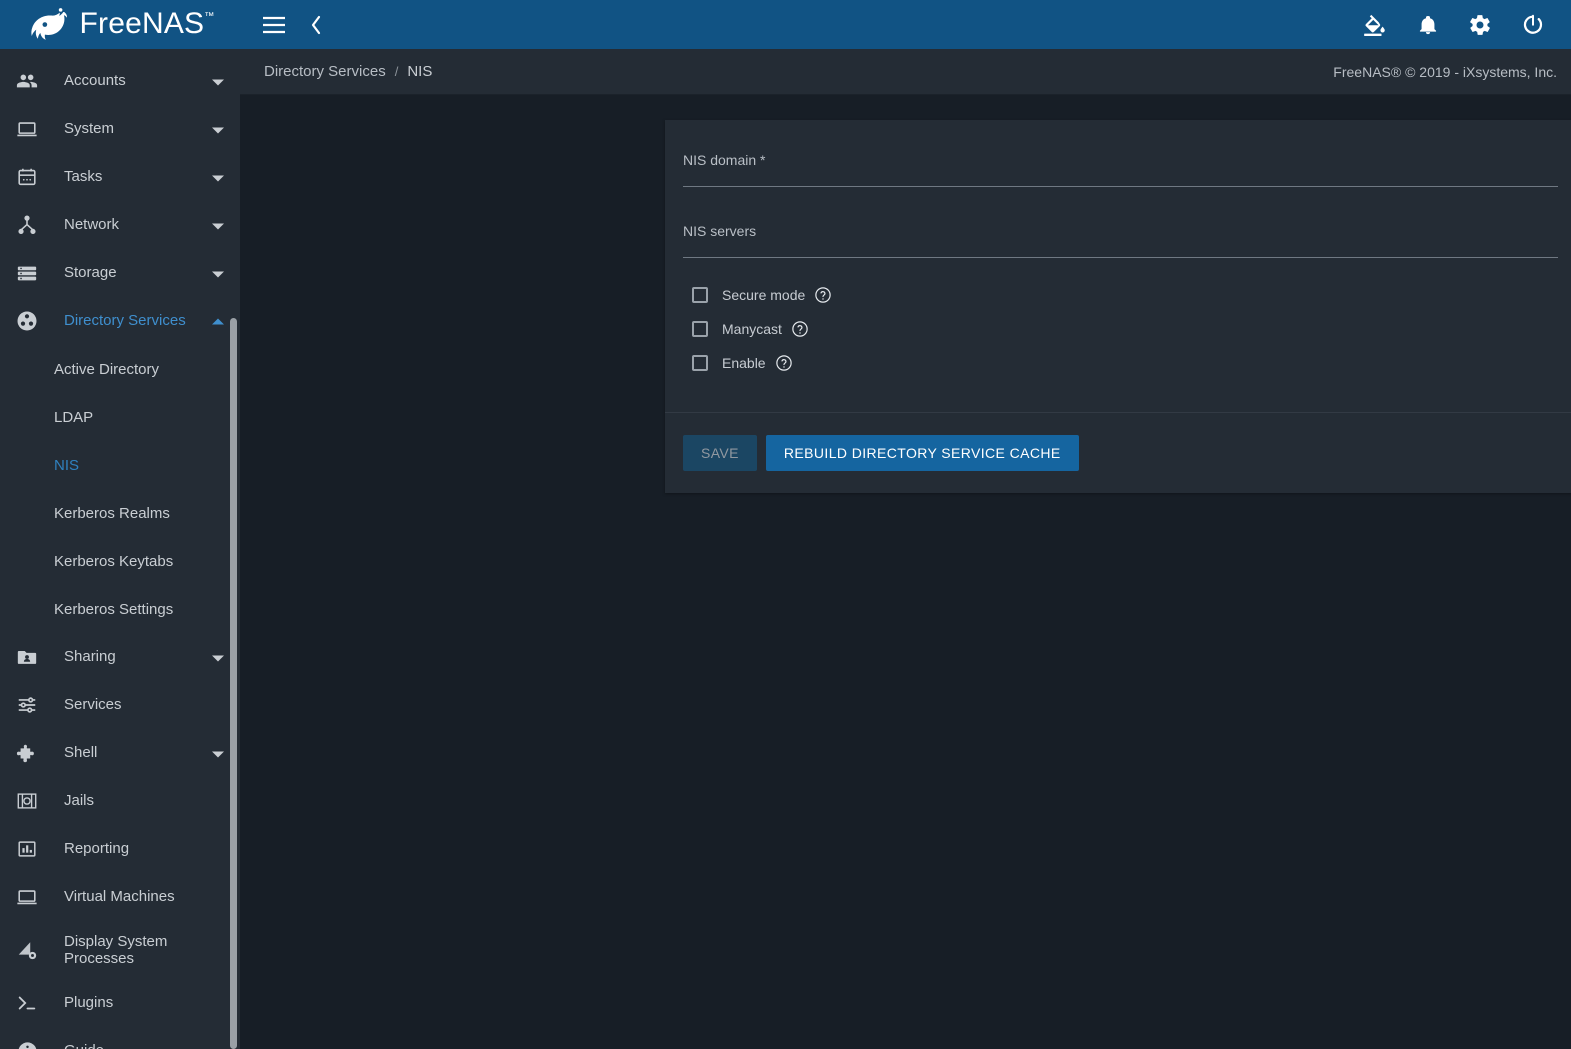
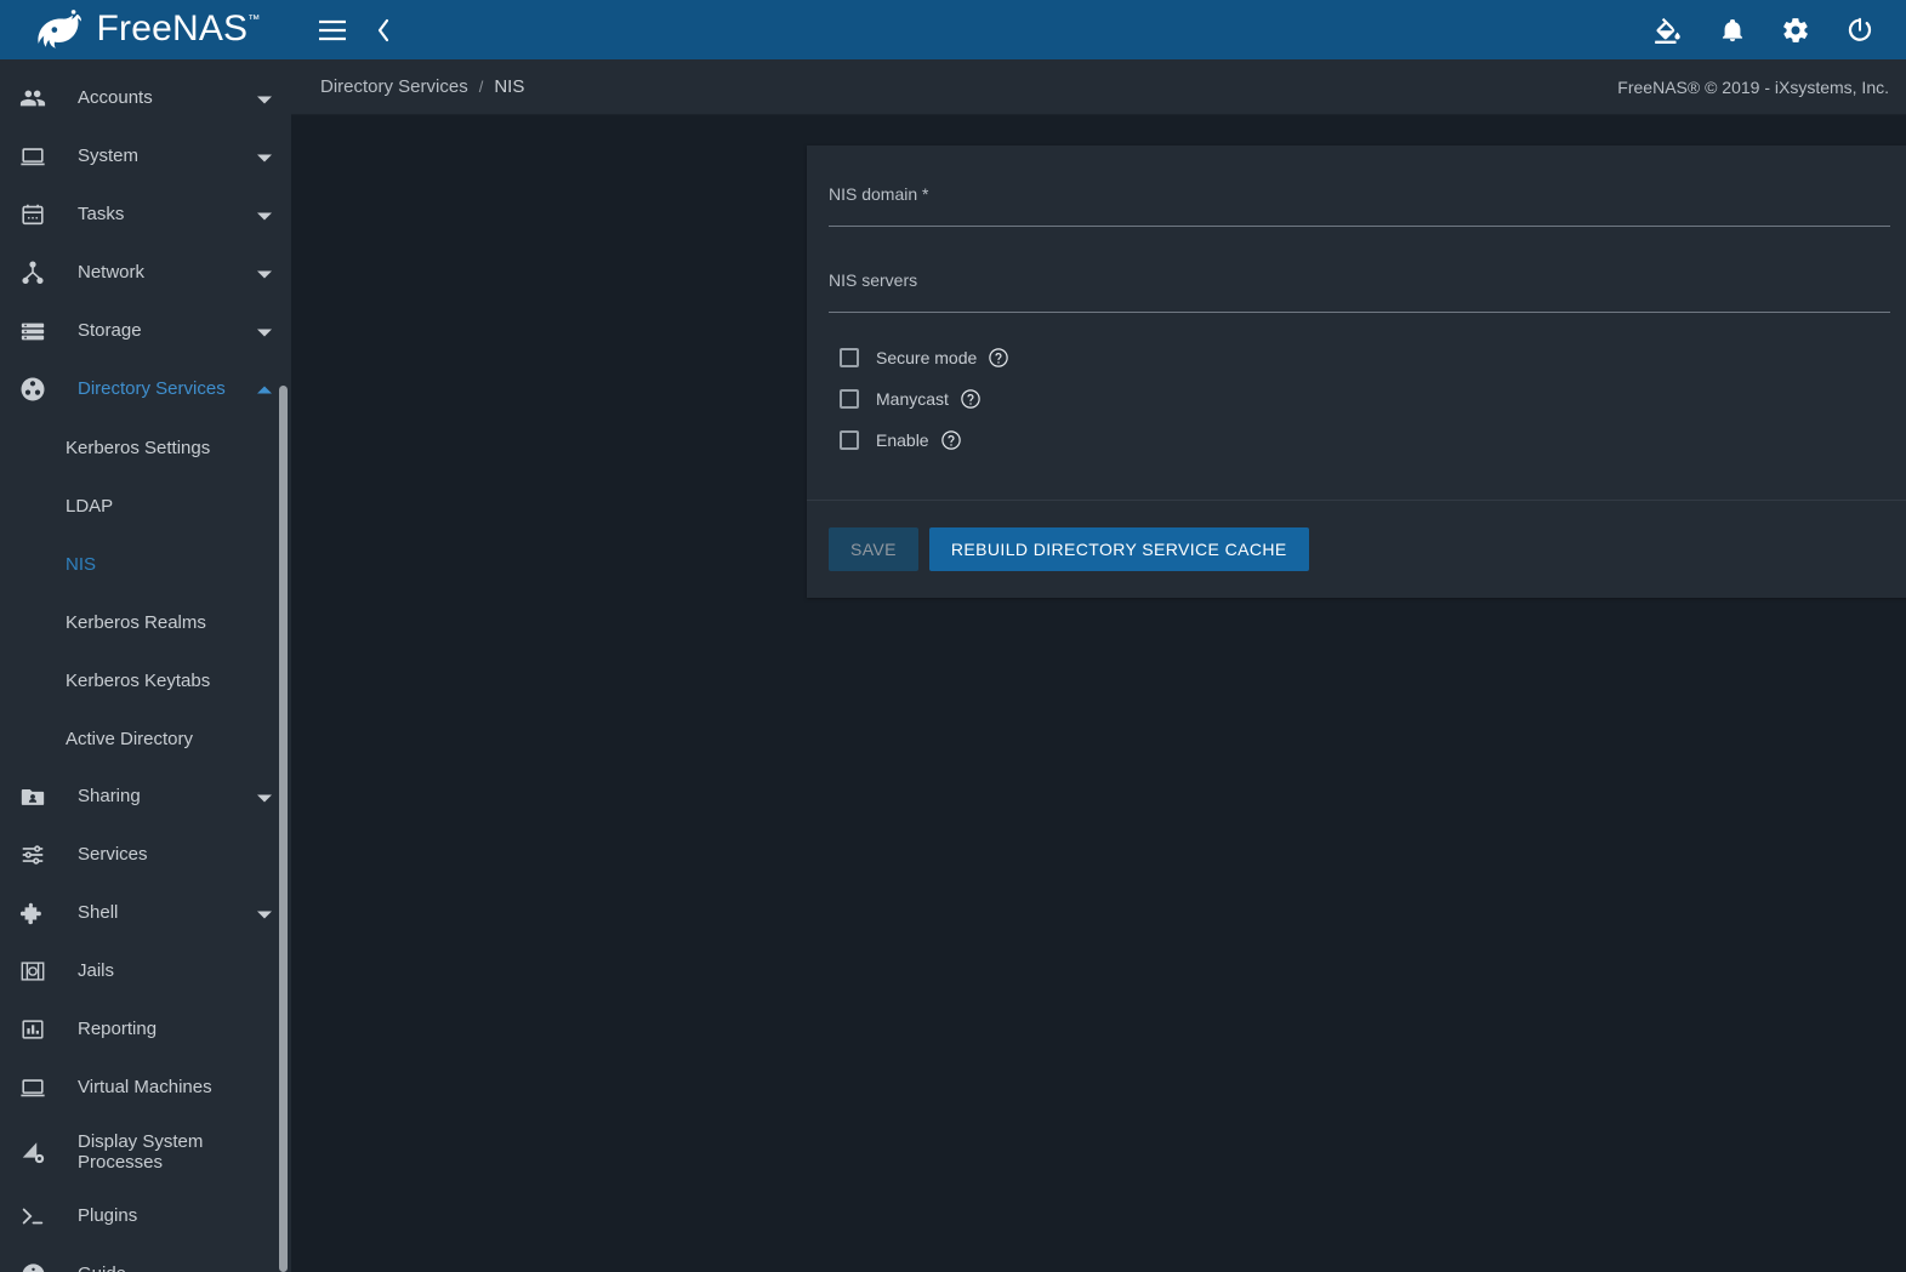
  FreeNAS™
  Accounts
  System
  Tasks
  Network
  Storage
  Directory Services
- Active Directory
+ Kerberos Settings
  LDAP
  NIS
  Kerberos Realms
  Kerberos Keytabs
- Kerberos Settings
+ Active Directory
  Sharing
  Services
  Shell
  Jails
  Reporting
  Virtual Machines
  Display System Processes
  Plugins
  Directory Services
  /
  NIS
  FreeNAS® © 2019 - iXsystems, Inc.
  NIS domain *
  NIS servers
  Secure mode
  Manycast
  Enable
  SAVE
  REBUILD DIRECTORY SERVICE CACHE
